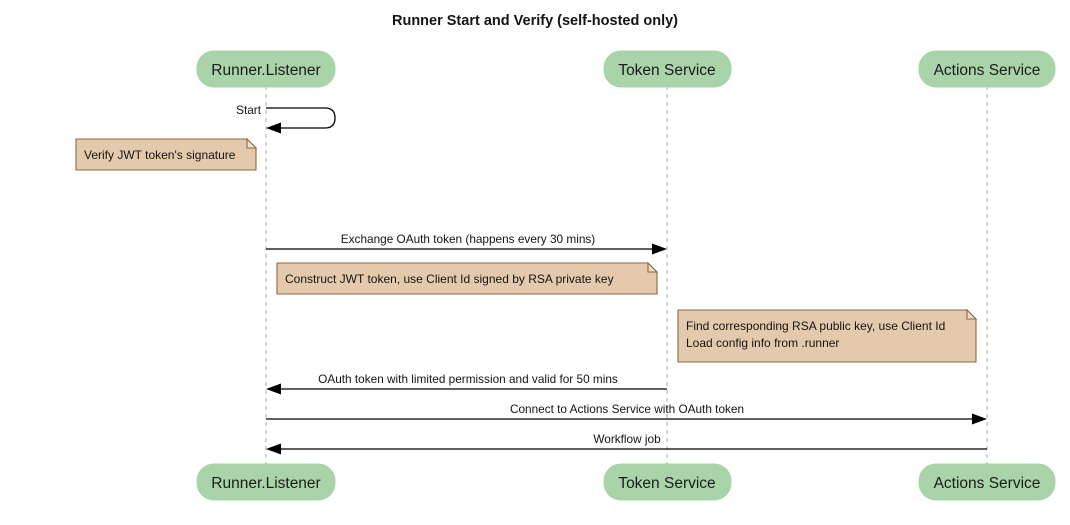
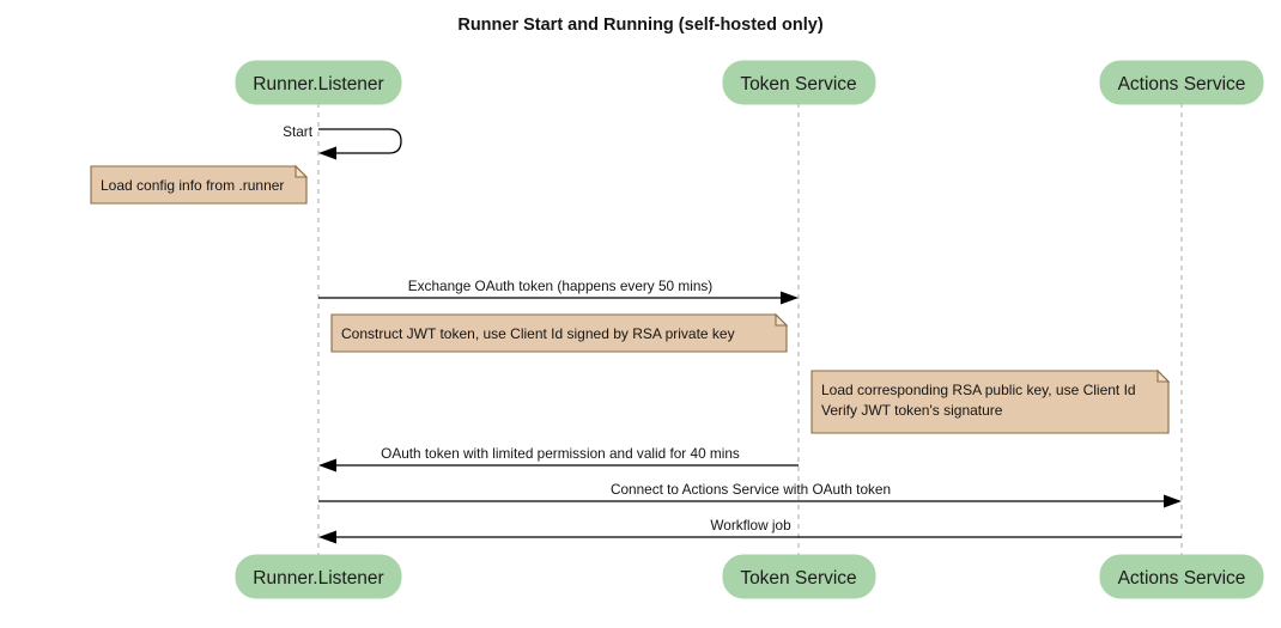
- Runner Start and Verify (self-hosted only)
+ Runner Start and Running (self-hosted only)
  Runner.Listener
  Token Service
  Actions Service
  Start
- Verify JWT token's signature
+ Load config info from .runner
- Exchange OAuth token (happens every 30 mins)
+ Exchange OAuth token (happens every 50 mins)
  Construct JWT token, use Client Id signed by RSA private key
- Find corresponding RSA public key, use Client Id
+ Load corresponding RSA public key, use Client Id
- Load config info from .runner
+ Verify JWT token's signature
- OAuth token with limited permission and valid for 50 mins
+ OAuth token with limited permission and valid for 40 mins
  Connect to Actions Service with OAuth token
  Workflow job
  Runner.Listener
  Token Service
  Actions Service
